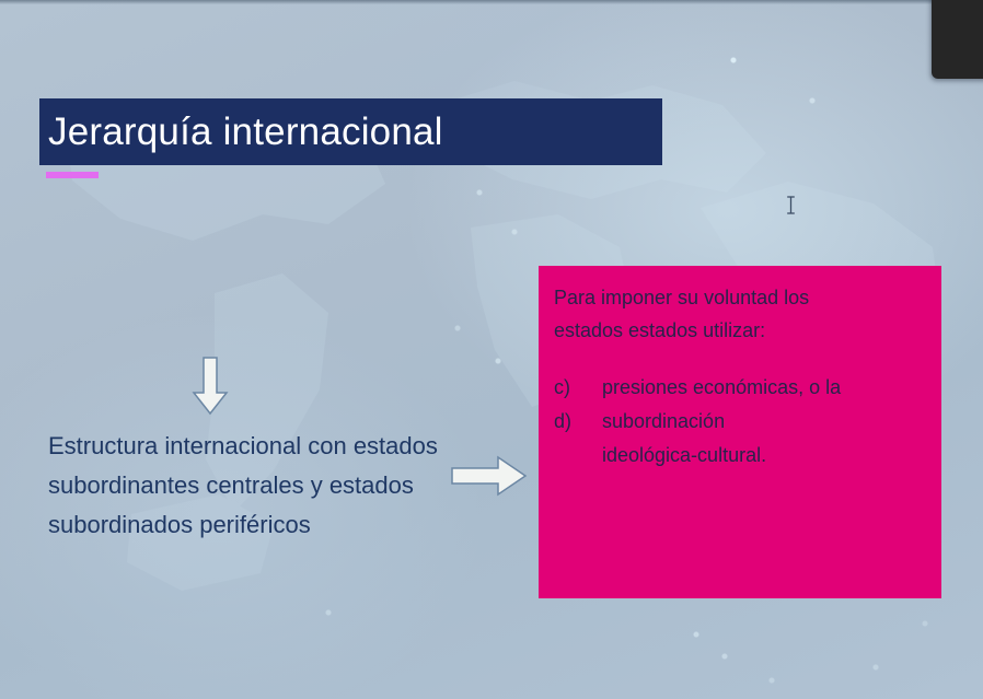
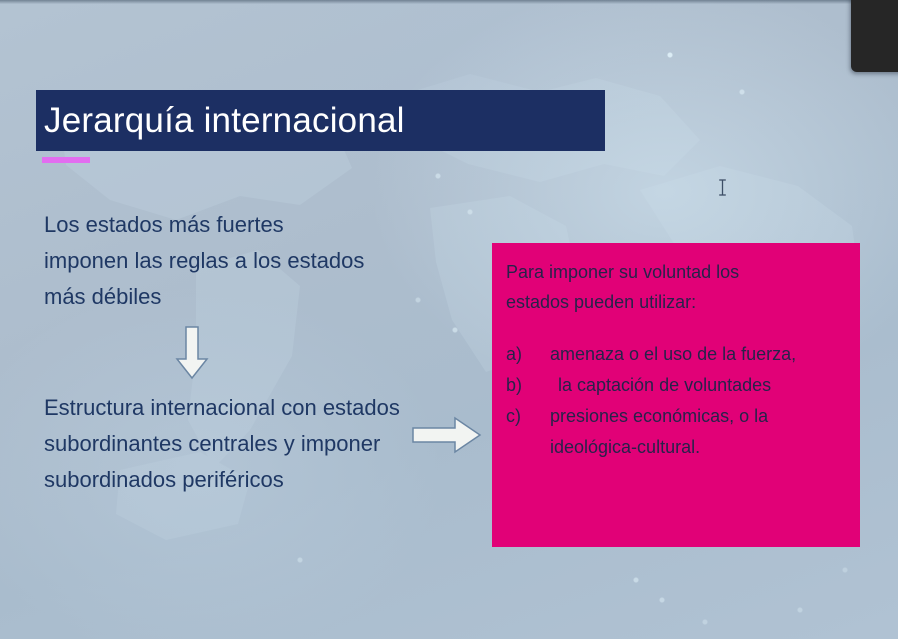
  Jerarquía internacional
+ Los estados más fuertes imponen las reglas a los estados más débiles
- Estructura internacional con estados subordinantes centrales y estados subordinados periféricos
+ Estructura internacional con estados subordinantes centrales y imponer subordinados periféricos
- Para imponer su voluntad los estados estados utilizar:
+ Para imponer su voluntad los estados pueden utilizar:
+ a)
+ amenaza o el uso de la fuerza,
+ b)
+ la captación de voluntades
  c)
  presiones económicas, o la
- d)
- subordinación
  ideológica-cultural.
